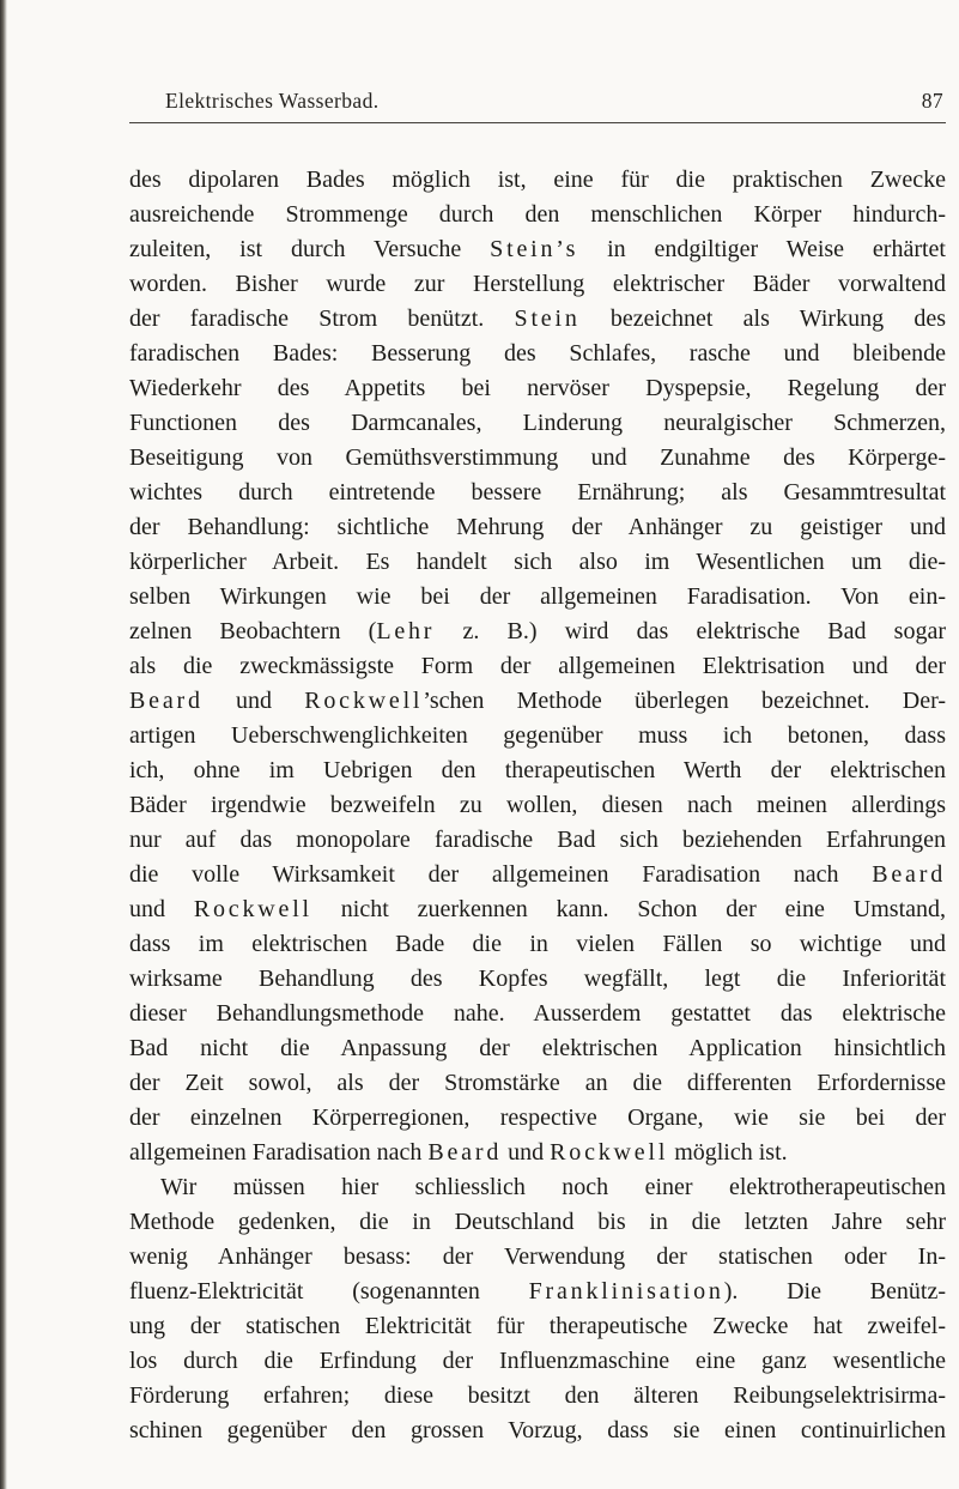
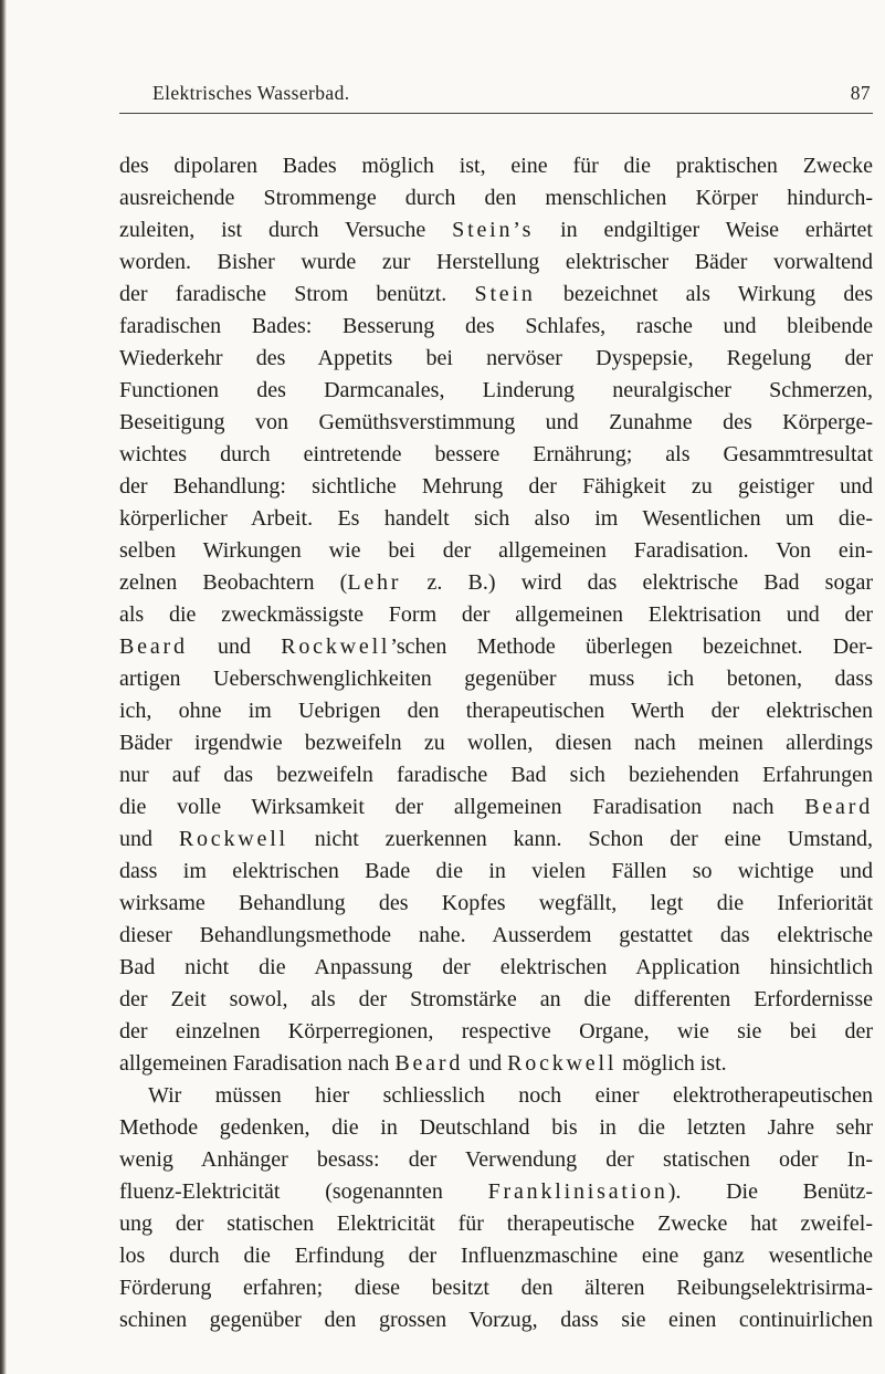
  Elektrisches Wasserbad.
  87
  des dipolaren Bades möglich ist, eine für die praktischen Zwecke
  ausreichende Strommenge durch den menschlichen Körper hindurch-
  zuleiten, ist durch Versuche Stein’s in endgiltiger Weise erhärtet
  worden. Bisher wurde zur Herstellung elektrischer Bäder vorwaltend
  der faradische Strom benützt. Stein bezeichnet als Wirkung des
  faradischen Bades: Besserung des Schlafes, rasche und bleibende
  Wiederkehr des Appetits bei nervöser Dyspepsie, Regelung der
  Functionen des Darmcanales, Linderung neuralgischer Schmerzen,
  Beseitigung von Gemüthsverstimmung und Zunahme des Körperge-
  wichtes durch eintretende bessere Ernährung; als Gesammtresultat
- der Behandlung: sichtliche Mehrung der Anhänger zu geistiger und
+ der Behandlung: sichtliche Mehrung der Fähigkeit zu geistiger und
  körperlicher Arbeit. Es handelt sich also im Wesentlichen um die-
  selben Wirkungen wie bei der allgemeinen Faradisation. Von ein-
  zelnen Beobachtern (Lehr z. B.) wird das elektrische Bad sogar
  als die zweckmässigste Form der allgemeinen Elektrisation und der
  Beard und Rockwell’schen Methode überlegen bezeichnet. Der-
  artigen Ueberschwenglichkeiten gegenüber muss ich betonen, dass
  ich, ohne im Uebrigen den therapeutischen Werth der elektrischen
  Bäder irgendwie bezweifeln zu wollen, diesen nach meinen allerdings
- nur auf das monopolare faradische Bad sich beziehenden Erfahrungen
+ nur auf das bezweifeln faradische Bad sich beziehenden Erfahrungen
  die volle Wirksamkeit der allgemeinen Faradisation nach Beard
  und Rockwell nicht zuerkennen kann. Schon der eine Umstand,
  dass im elektrischen Bade die in vielen Fällen so wichtige und
  wirksame Behandlung des Kopfes wegfällt, legt die Inferiorität
  dieser Behandlungsmethode nahe. Ausserdem gestattet das elektrische
  Bad nicht die Anpassung der elektrischen Application hinsichtlich
  der Zeit sowol, als der Stromstärke an die differenten Erfordernisse
  der einzelnen Körperregionen, respective Organe, wie sie bei der
  allgemeinen Faradisation nach Beard und Rockwell möglich ist.
  Wir müssen hier schliesslich noch einer elektrotherapeutischen
  Methode gedenken, die in Deutschland bis in die letzten Jahre sehr
  wenig Anhänger besass: der Verwendung der statischen oder In-
  fluenz-Elektricität (sogenannten Franklinisation). Die Benütz-
  ung der statischen Elektricität für therapeutische Zwecke hat zweifel-
  los durch die Erfindung der Influenzmaschine eine ganz wesentliche
  Förderung erfahren; diese besitzt den älteren Reibungselektrisirma-
  schinen gegenüber den grossen Vorzug, dass sie einen continuirlichen
